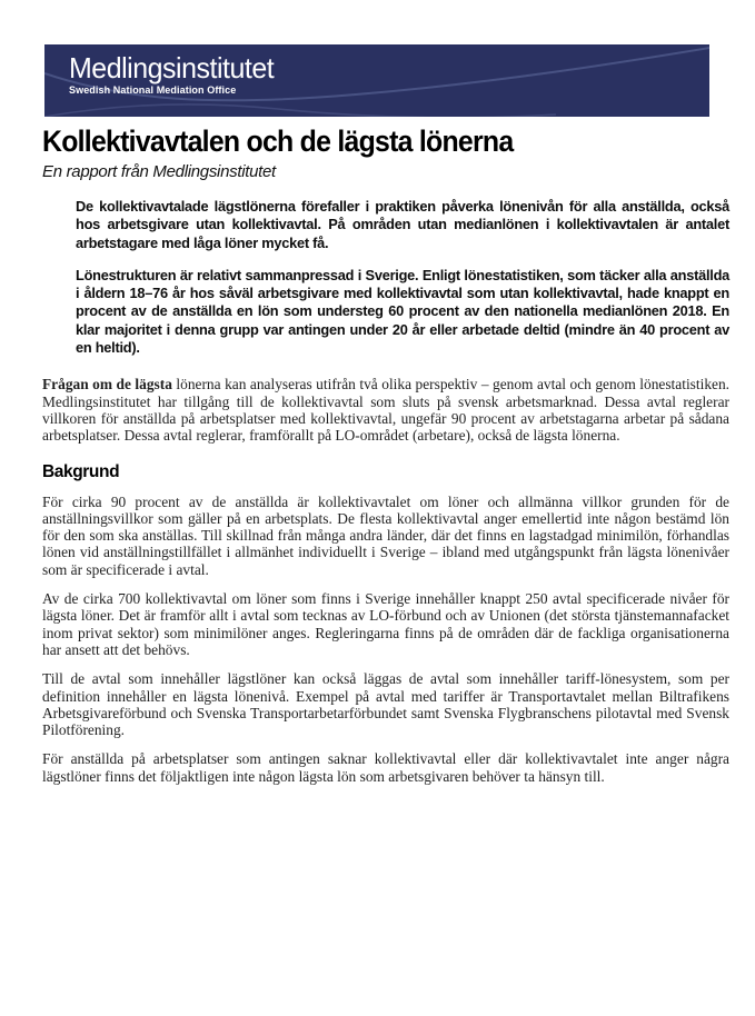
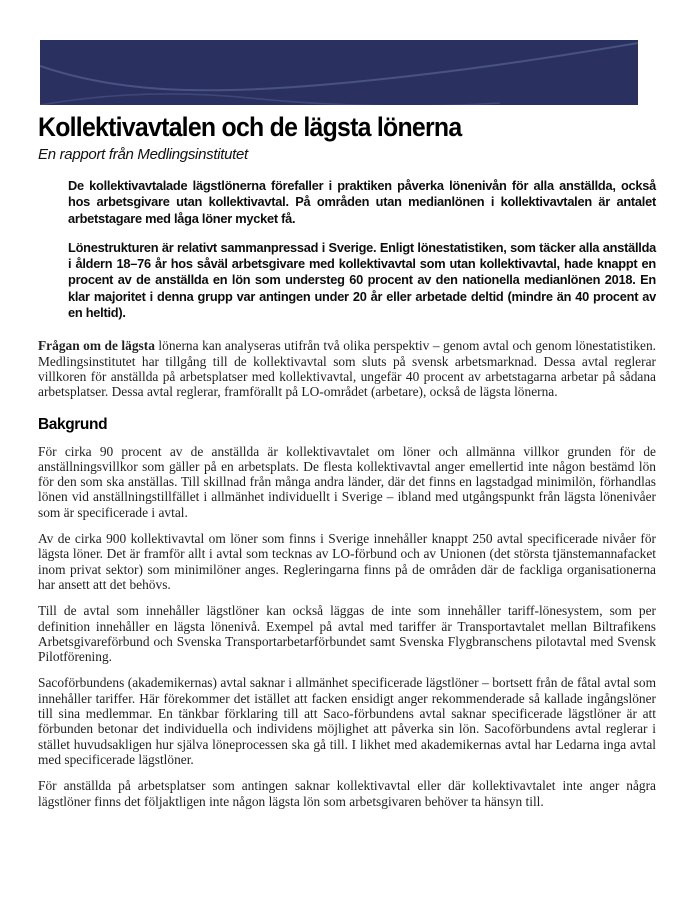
- Medlingsinstitutet
- Swedish National Mediation Office
  Kollektivavtalen och de lägsta lönerna
  En rapport från Medlingsinstitutet
  De kollektivavtalade lägstlönerna förefaller i praktiken påverka lönenivån för alla anställda, också hos arbetsgivare utan kollektivavtal. På områden utan medianlönen i kollektivavtalen är antalet arbetstagare med låga löner mycket få.
  Lönestrukturen är relativt sammanpressad i Sverige. Enligt lönestatistiken, som täcker alla anställda i åldern 18–76 år hos såväl arbetsgivare med kollektivavtal som utan kollektivavtal, hade knappt en procent av de anställda en lön som understeg 60 procent av den nationella medianlönen 2018. En klar majoritet i denna grupp var antingen under 20 år eller arbetade deltid (mindre än 40 procent av en heltid).
- Frågan om de lägsta lönerna kan analyseras utifrån två olika perspektiv – genom avtal och genom lönestatistiken. Medlingsinstitutet har tillgång till de kollektivavtal som sluts på svensk arbetsmarknad. Dessa avtal reglerar villkoren för anställda på arbetsplatser med kollektivavtal, ungefär 90 procent av arbetstagarna arbetar på sådana arbetsplatser. Dessa avtal reglerar, framförallt på LO-området (arbetare), också de lägsta lönerna.
+ Frågan om de lägsta lönerna kan analyseras utifrån två olika perspektiv – genom avtal och genom lönestatistiken. Medlingsinstitutet har tillgång till de kollektivavtal som sluts på svensk arbetsmarknad. Dessa avtal reglerar villkoren för anställda på arbetsplatser med kollektivavtal, ungefär 40 procent av arbetstagarna arbetar på sådana arbetsplatser. Dessa avtal reglerar, framförallt på LO-området (arbetare), också de lägsta lönerna.
  Bakgrund
  För cirka 90 procent av de anställda är kollektivavtalet om löner och allmänna villkor grunden för de anställningsvillkor som gäller på en arbetsplats. De flesta kollektivavtal anger emellertid inte någon bestämd lön för den som ska anställas. Till skillnad från många andra länder, där det finns en lagstadgad minimilön, förhandlas lönen vid anställningstillfället i allmänhet individuellt i Sverige – ibland med utgångspunkt från lägsta lönenivåer som är specificerade i avtal.
- Av de cirka 700 kollektivavtal om löner som finns i Sverige innehåller knappt 250 avtal specificerade nivåer för lägsta löner. Det är framför allt i avtal som tecknas av LO-förbund och av Unionen (det största tjänstemannafacket inom privat sektor) som minimilöner anges. Regleringarna finns på de områden där de fackliga organisationerna har ansett att det behövs.
+ Av de cirka 900 kollektivavtal om löner som finns i Sverige innehåller knappt 250 avtal specificerade nivåer för lägsta löner. Det är framför allt i avtal som tecknas av LO-förbund och av Unionen (det största tjänstemannafacket inom privat sektor) som minimilöner anges. Regleringarna finns på de områden där de fackliga organisationerna har ansett att det behövs.
- Till de avtal som innehåller lägstlöner kan också läggas de avtal som innehåller tariff-lönesystem, som per definition innehåller en lägsta lönenivå. Exempel på avtal med tariffer är Transportavtalet mellan Biltrafikens Arbetsgivareförbund och Svenska Transportarbetarförbundet samt Svenska Flygbranschens pilotavtal med Svensk Pilotförening.
+ Till de avtal som innehåller lägstlöner kan också läggas de inte som innehåller tariff-lönesystem, som per definition innehåller en lägsta lönenivå. Exempel på avtal med tariffer är Transportavtalet mellan Biltrafikens Arbetsgivareförbund och Svenska Transportarbetarförbundet samt Svenska Flygbranschens pilotavtal med Svensk Pilotförening.
+ Sacoförbundens (akademikernas) avtal saknar i allmänhet specificerade lägstlöner – bortsett från de fåtal avtal som innehåller tariffer. Här förekommer det istället att facken ensidigt anger rekommenderade så kallade ingångslöner till sina medlemmar. En tänkbar förklaring till att Saco-förbundens avtal saknar specificerade lägstlöner är att förbunden betonar det individuella och individens möjlighet att påverka sin lön. Sacoförbundens avtal reglerar i stället huvudsakligen hur själva löneprocessen ska gå till. I likhet med akademikernas avtal har Ledarna inga avtal med specificerade lägstlöner.
  För anställda på arbetsplatser som antingen saknar kollektivavtal eller där kollektivavtalet inte anger några lägstlöner finns det följaktligen inte någon lägsta lön som arbetsgivaren behöver ta hänsyn till.
